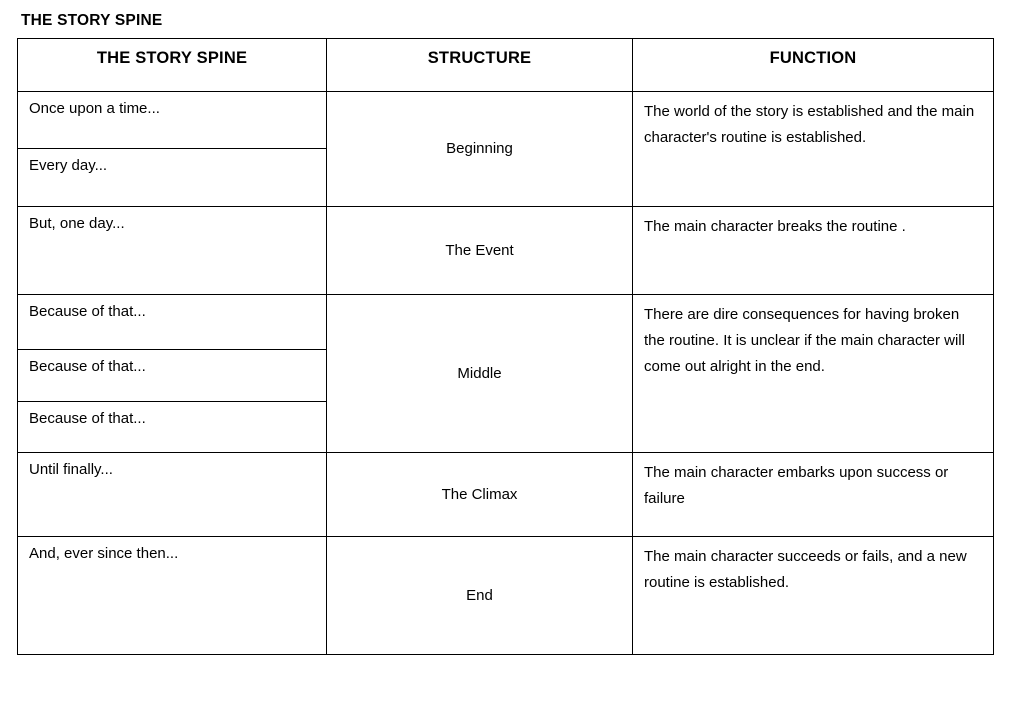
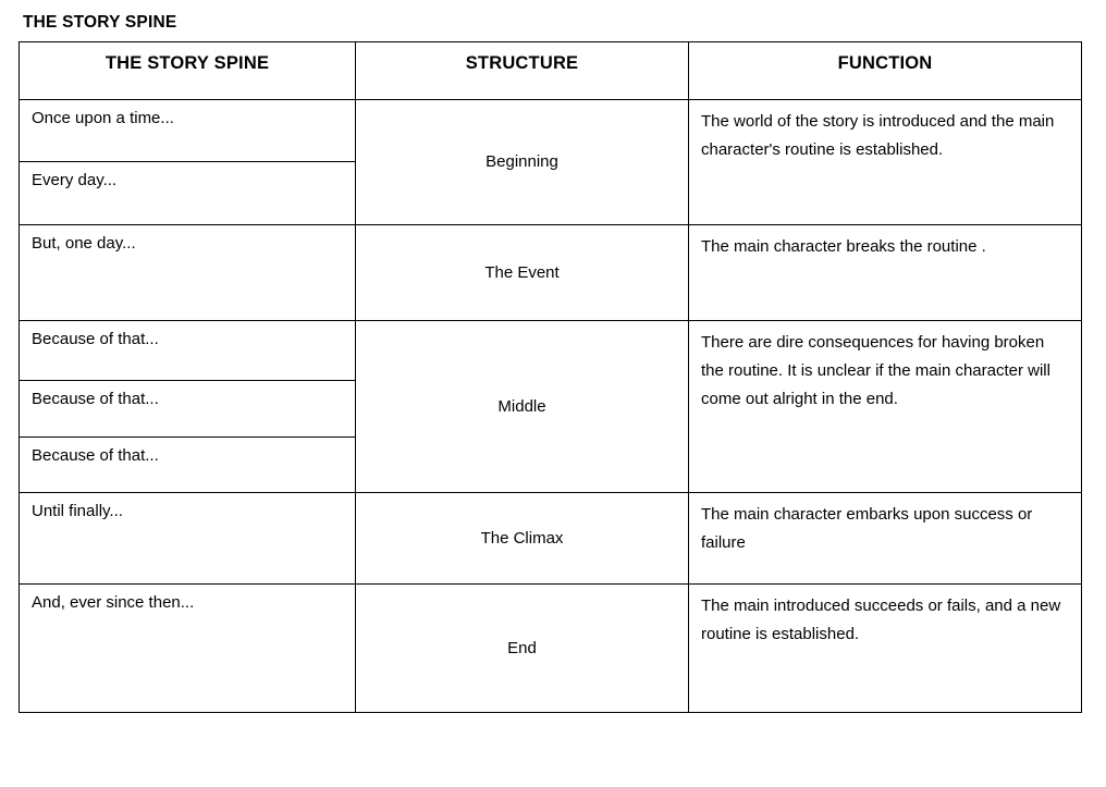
  THE STORY SPINE
  THE STORY SPINE	STRUCTURE	FUNCTION
- Once upon a time...	Beginning	The world of the story is established and the main character's routine is established.
+ Once upon a time...	Beginning	The world of the story is introduced and the main character's routine is established.
  Every day...
  But, one day...	The Event	The main character breaks the routine .
  Because of that...	Middle	There are dire consequences for having broken the routine. It is unclear if the main character will come out alright in the end.
  Because of that...
  Because of that...
  Until finally...	The Climax	The main character embarks upon success or failure
- And, ever since then...	End	The main character succeeds or fails, and a new routine is established.
+ And, ever since then...	End	The main introduced succeeds or fails, and a new routine is established.
